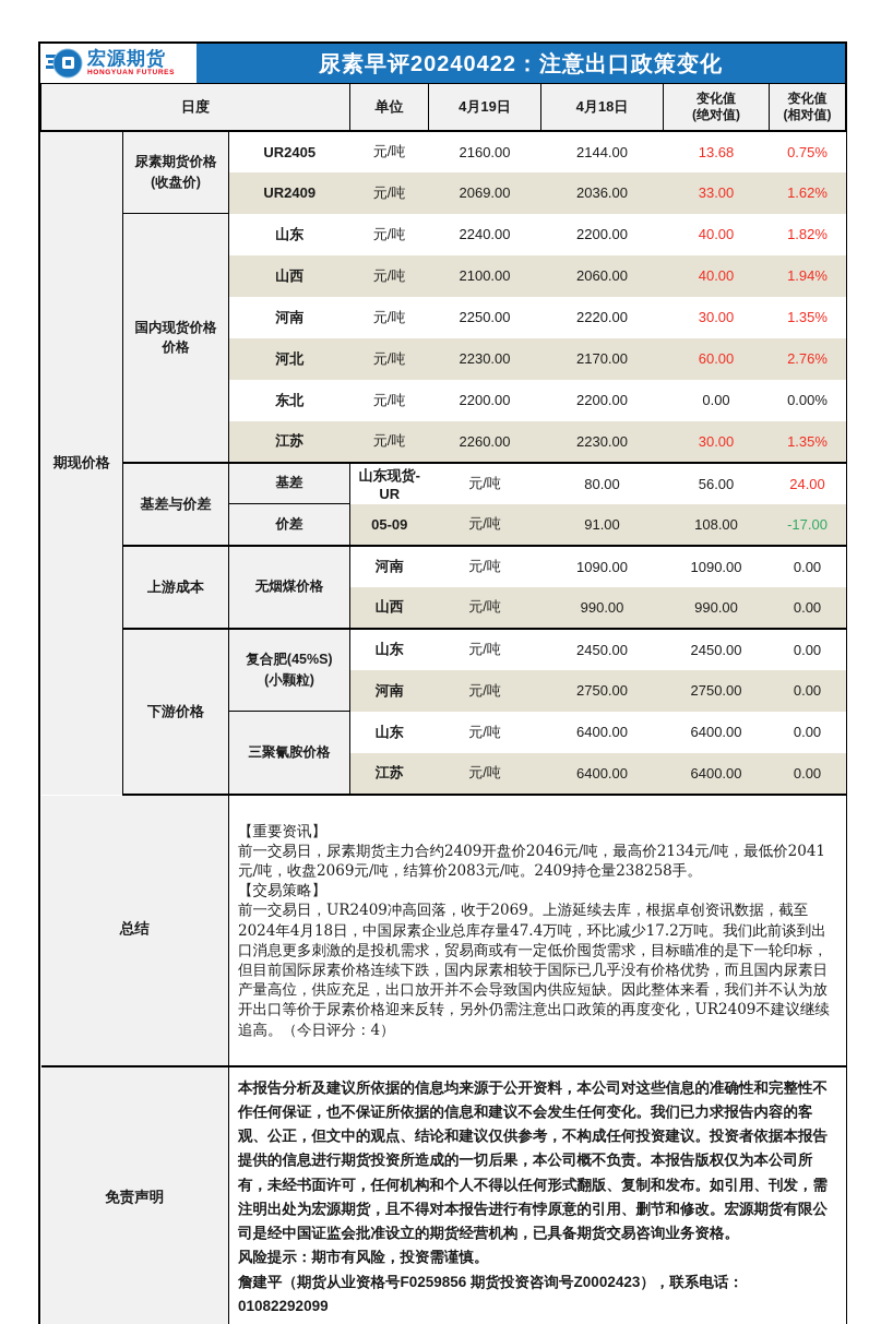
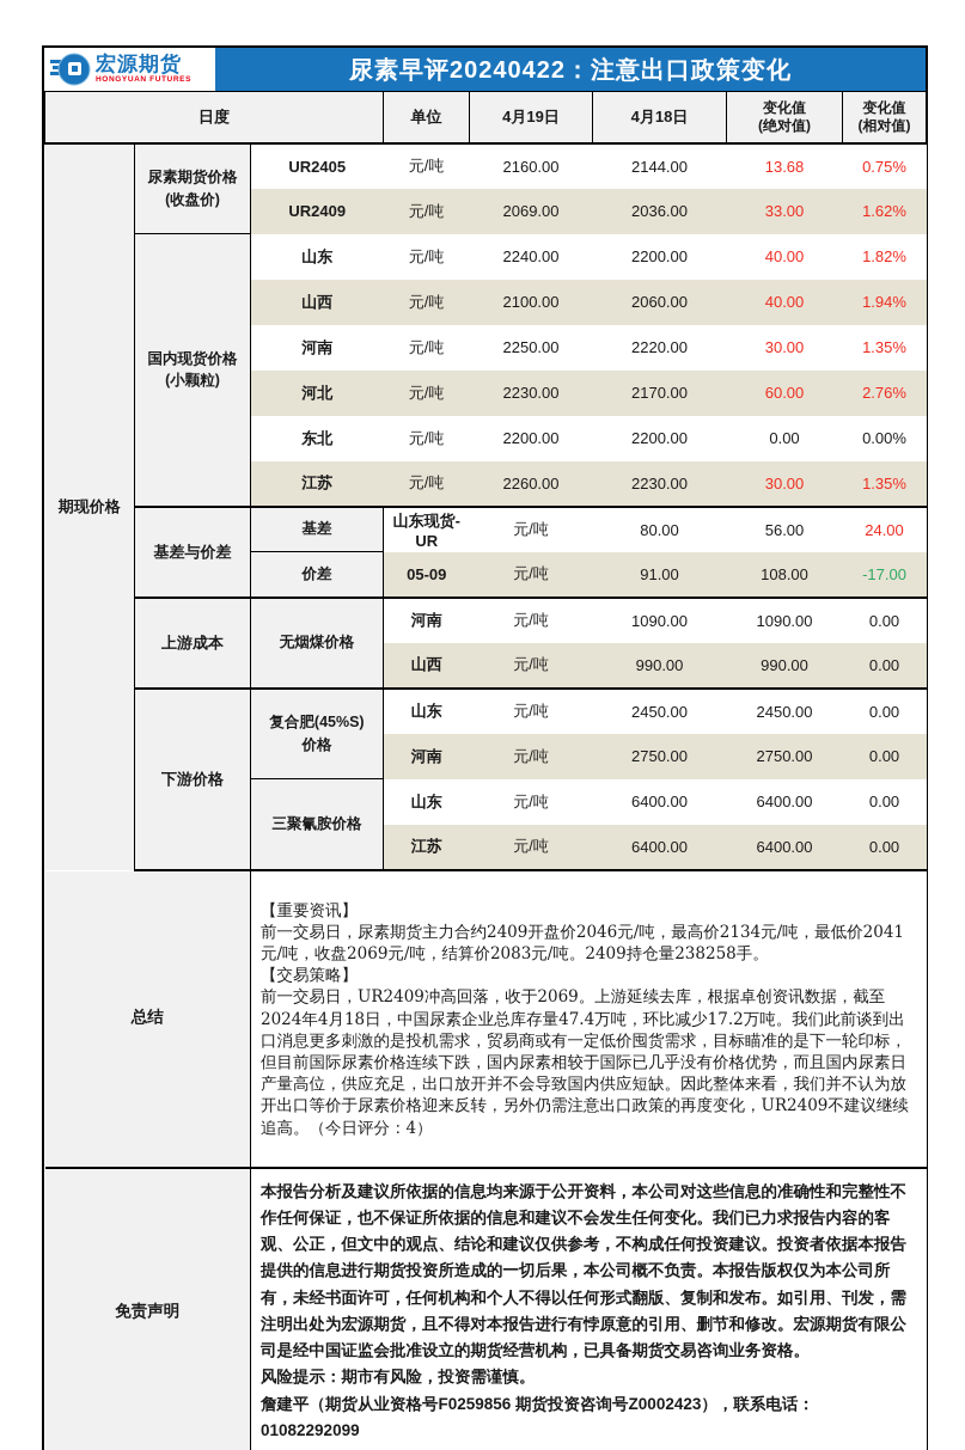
  宏源期货
  尿素早评20240422：注意出口政策变化
  日度	单位	4月19日	4月18日	变化值 (绝对值)	变化值 (相对值)
  期现价格	尿素期货价格 (收盘价)	UR2405	元/吨	2160.00	2144.00	13.68	0.75%
  UR2409	元/吨	2069.00	2036.00	33.00	1.62%
- 国内现货价格 价格	山东	元/吨	2240.00	2200.00	40.00	1.82%
+ 国内现货价格 (小颗粒)	山东	元/吨	2240.00	2200.00	40.00	1.82%
  山西	元/吨	2100.00	2060.00	40.00	1.94%
  河南	元/吨	2250.00	2220.00	30.00	1.35%
  河北	元/吨	2230.00	2170.00	60.00	2.76%
  东北	元/吨	2200.00	2200.00	0.00	0.00%
  江苏	元/吨	2260.00	2230.00	30.00	1.35%
  基差与价差	基差	山东现货-UR	元/吨	80.00	56.00	24.00
  价差	05-09	元/吨	91.00	108.00	-17.00
  上游成本	无烟煤价格	河南	元/吨	1090.00	1090.00	0.00
  山西	元/吨	990.00	990.00	0.00
- 下游价格	复合肥(45%S) (小颗粒)	山东	元/吨	2450.00	2450.00	0.00
+ 下游价格	复合肥(45%S) 价格	山东	元/吨	2450.00	2450.00	0.00
  河南	元/吨	2750.00	2750.00	0.00
  三聚氰胺价格	山东	元/吨	6400.00	6400.00	0.00
  江苏	元/吨	6400.00	6400.00	0.00
  总结	【重要资讯】 前一交易日，尿素期货主力合约2409开盘价2046元/吨，最高价2134元/吨，最低价2041元/吨，收盘2069元/吨，结算价2083元/吨。2409持仓量238258手。 【交易策略】 前一交易日，UR2409冲高回落，收于2069。上游延续去库，根据卓创资讯数据，截至2024年4月18日，中国尿素企业总库存量47.4万吨，环比减少17.2万吨。我们此前谈到出口消息更多刺激的是投机需求，贸易商或有一定低价囤货需求，目标瞄准的是下一轮印标，但目前国际尿素价格连续下跌，国内尿素相较于国际已几乎没有价格优势，而且国内尿素日产量高位，供应充足，出口放开并不会导致国内供应短缺。因此整体来看，我们并不认为放开出口等价于尿素价格迎来反转，另外仍需注意出口政策的再度变化，UR2409不建议继续追高。（今日评分：4）
  免责声明	本报告分析及建议所依据的信息均来源于公开资料，本公司对这些信息的准确性和完整性不作任何保证，也不保证所依据的信息和建议不会发生任何变化。我们已力求报告内容的客观、公正，但文中的观点、结论和建议仅供参考，不构成任何投资建议。投资者依据本报告提供的信息进行期货投资所造成的一切后果，本公司概不负责。本报告版权仅为本公司所有，未经书面许可，任何机构和个人不得以任何形式翻版、复制和发布。如引用、刊发，需注明出处为宏源期货，且不得对本报告进行有悖原意的引用、删节和修改。宏源期货有限公司是经中国证监会批准设立的期货经营机构，已具备期货交易咨询业务资格。 风险提示：期市有风险，投资需谨慎。 詹建平（期货从业资格号F0259856 期货投资咨询号Z0002423），联系电话：01082292099
